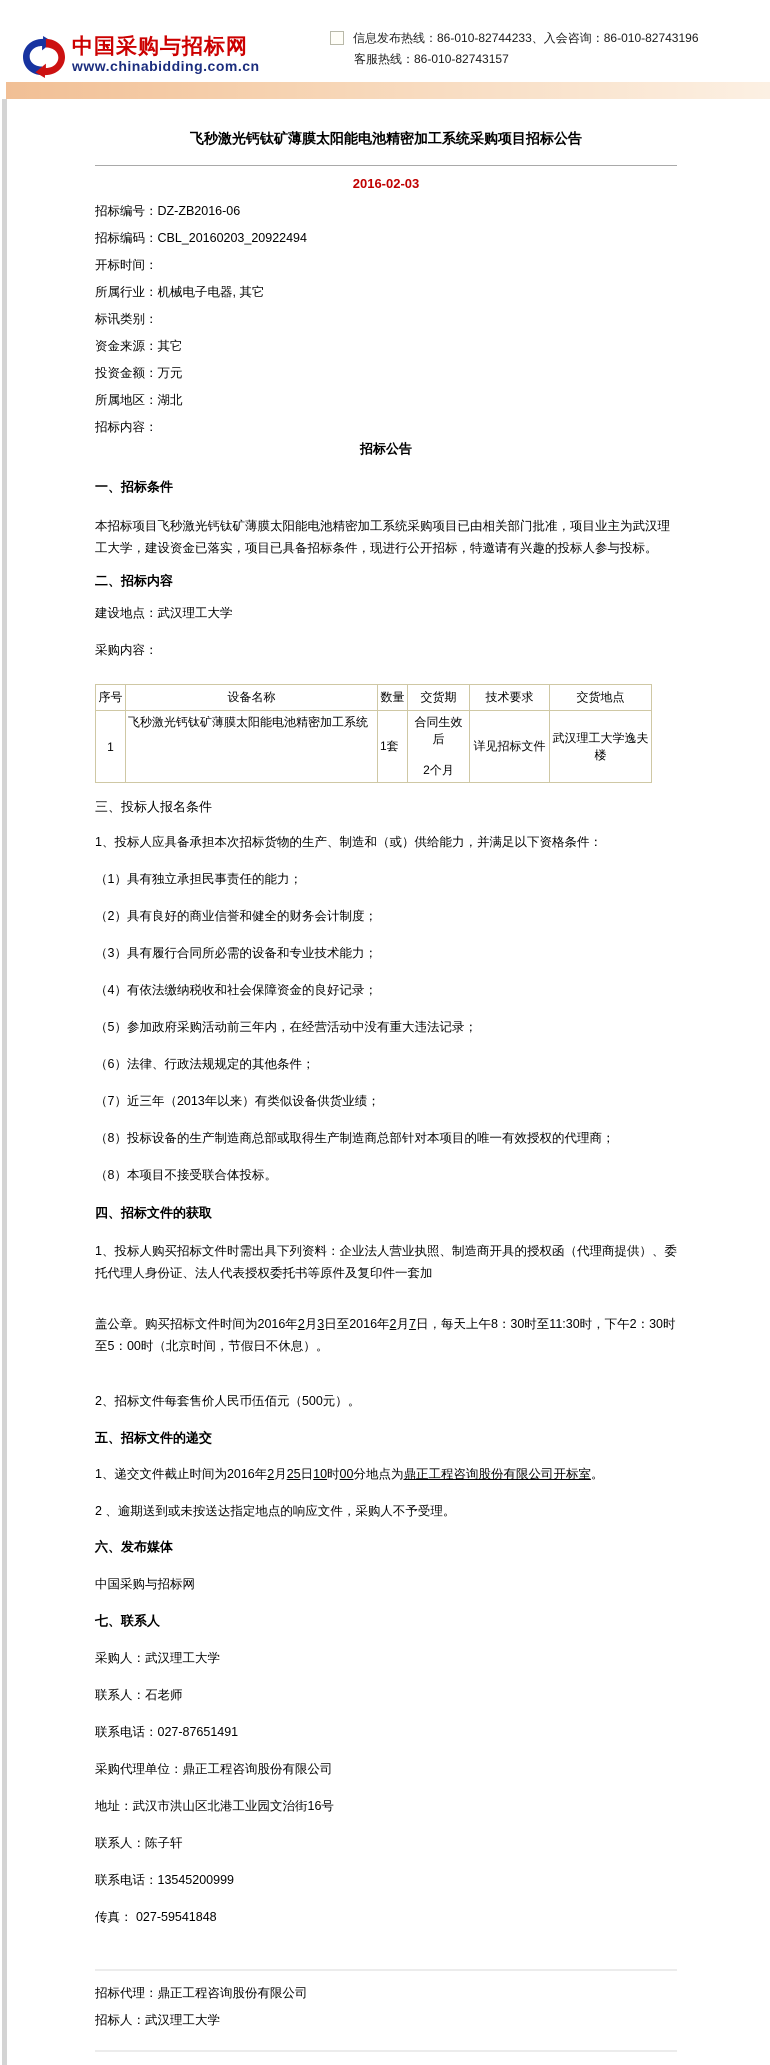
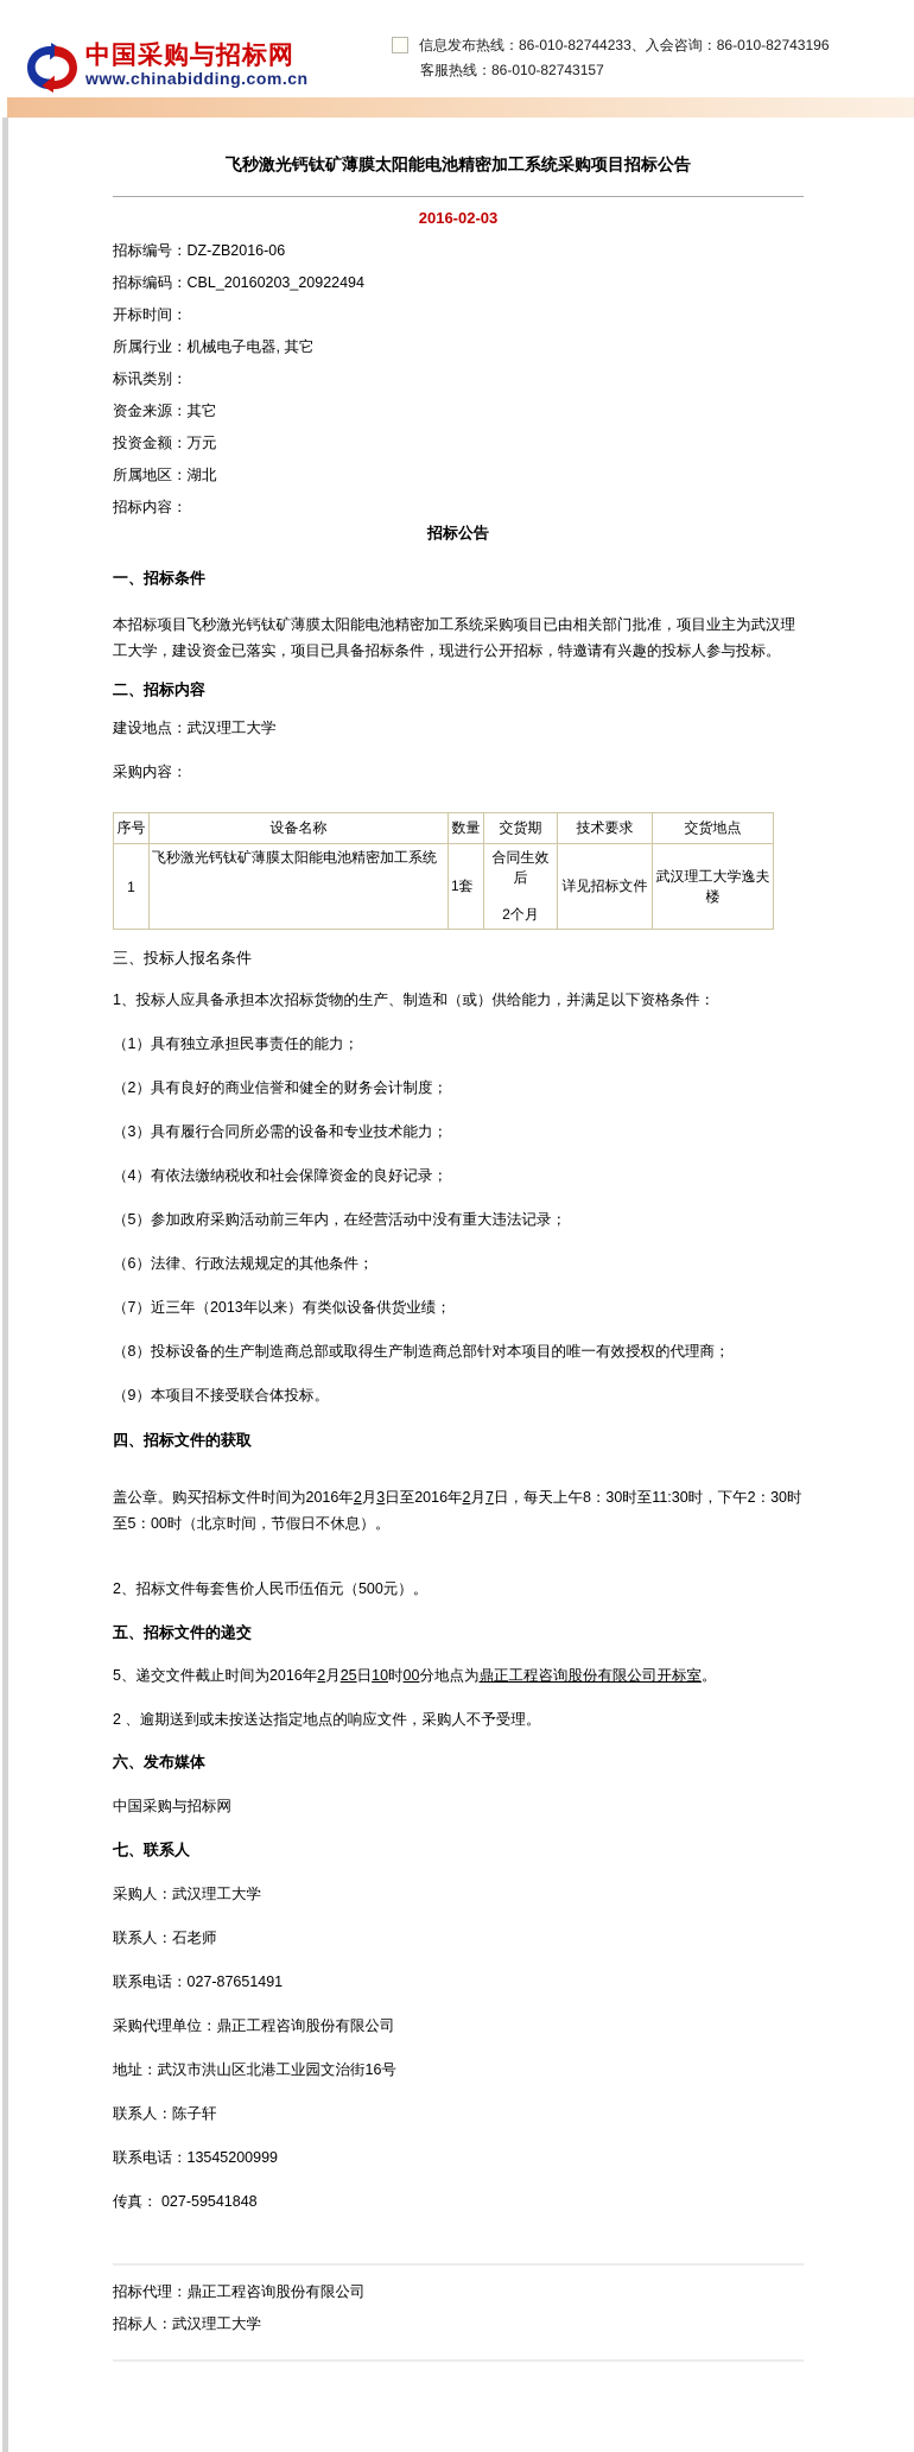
  中国采购与招标网
  www.chinabidding.com.cn
  信息发布热线：86-010-82744233、入会咨询：86-010-82743196
  客服热线：86-010-82743157
  飞秒激光钙钛矿薄膜太阳能电池精密加工系统采购项目招标公告
  2016-02-03
  招标编号：DZ-ZB2016-06
  招标编码：CBL_20160203_20922494
  开标时间：
  所属行业：机械电子电器, 其它
  标讯类别：
  资金来源：其它
  投资金额：万元
  所属地区：湖北
  招标内容：
  招标公告
  一、招标条件
  本招标项目飞秒激光钙钛矿薄膜太阳能电池精密加工系统采购项目已由相关部门批准，项目业主为武汉理工大学，建设资金已落实，项目已具备招标条件，现进行公开招标，特邀请有兴趣的投标人参与投标。
  二、招标内容
  建设地点：武汉理工大学
  采购内容：
  序号	设备名称	数量	交货期	技术要求	交货地点
  1	飞秒激光钙钛矿薄膜太阳能电池精密加工系统	1套	合同生效后 2个月	详见招标文件	武汉理工大学逸夫楼
  三、投标人报名条件
  1、投标人应具备承担本次招标货物的生产、制造和（或）供给能力，并满足以下资格条件：
  （1）具有独立承担民事责任的能力；
  （2）具有良好的商业信誉和健全的财务会计制度；
  （3）具有履行合同所必需的设备和专业技术能力；
  （4）有依法缴纳税收和社会保障资金的良好记录；
  （5）参加政府采购活动前三年内，在经营活动中没有重大违法记录；
  （6）法律、行政法规规定的其他条件；
  （7）近三年（2013年以来）有类似设备供货业绩；
  （8）投标设备的生产制造商总部或取得生产制造商总部针对本项目的唯一有效授权的代理商；
- （8）本项目不接受联合体投标。
+ （9）本项目不接受联合体投标。
  四、招标文件的获取
- 1、投标人购买招标文件时需出具下列资料：企业法人营业执照、制造商开具的授权函（代理商提供）、委托代理人身份证、法人代表授权委托书等原件及复印件一套加
  盖公章。购买招标文件时间为2016年2月3日至2016年2月7日，每天上午8：30时至11:30时，下午2：30时至5：00时（北京时间，节假日不休息）。
  2、招标文件每套售价人民币伍佰元（500元）。
  五、招标文件的递交
- 1、递交文件截止时间为2016年2月25日10时00分地点为鼎正工程咨询股份有限公司开标室。
+ 5、递交文件截止时间为2016年2月25日10时00分地点为鼎正工程咨询股份有限公司开标室。
  2 、逾期送到或未按送达指定地点的响应文件，采购人不予受理。
  六、发布媒体
  中国采购与招标网
  七、联系人
  采购人：武汉理工大学
  联系人：石老师
  联系电话：027-87651491
  采购代理单位：鼎正工程咨询股份有限公司
  地址：武汉市洪山区北港工业园文治街16号
  联系人：陈子轩
  联系电话：13545200999
  传真： 027-59541848
  招标代理：鼎正工程咨询股份有限公司
  招标人：武汉理工大学
